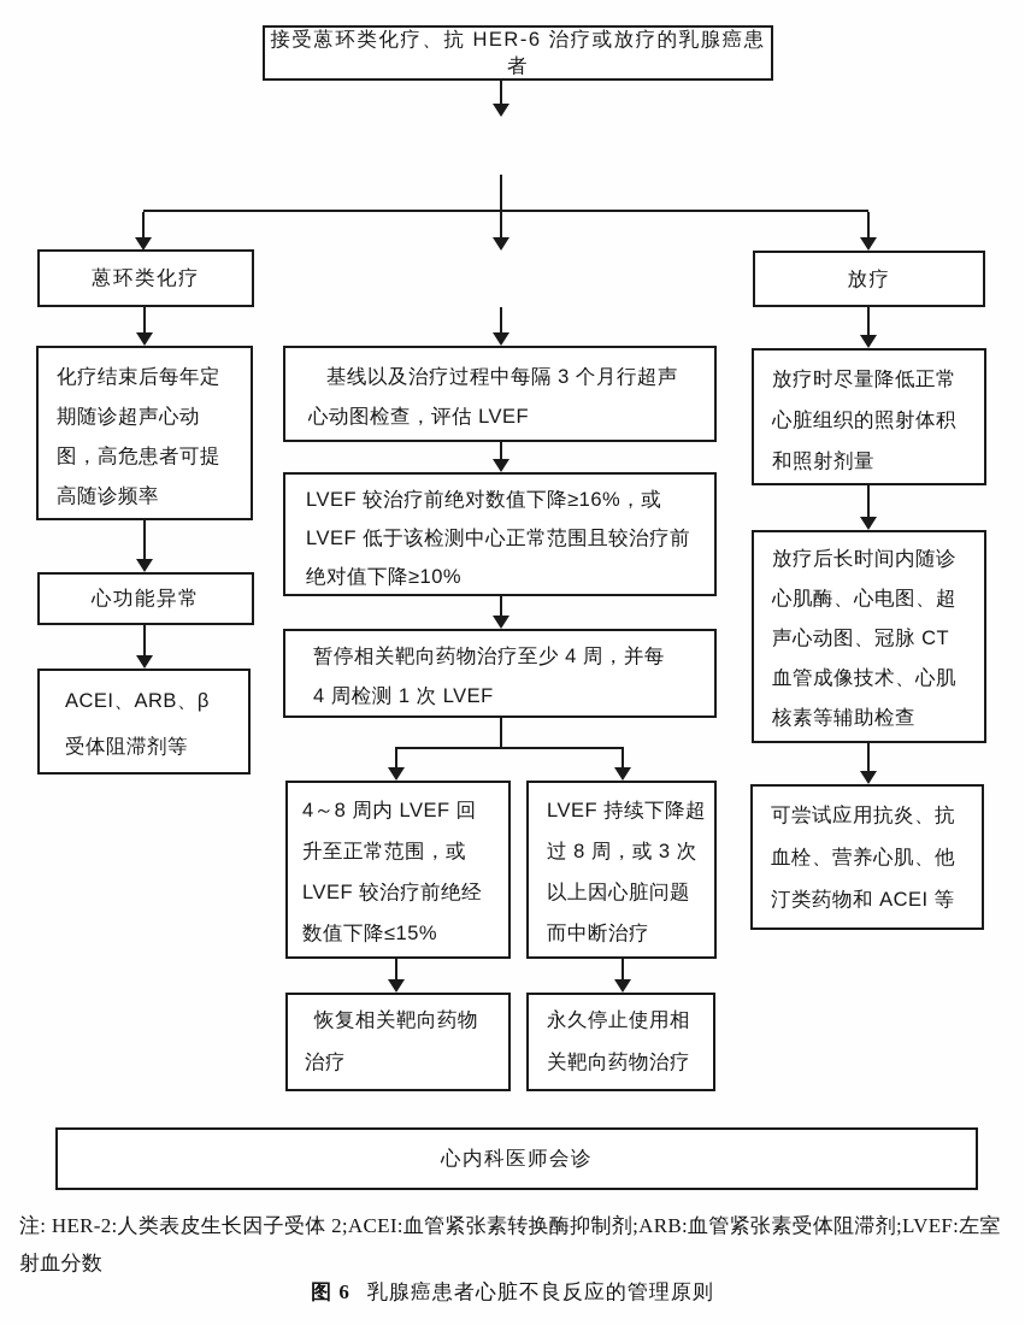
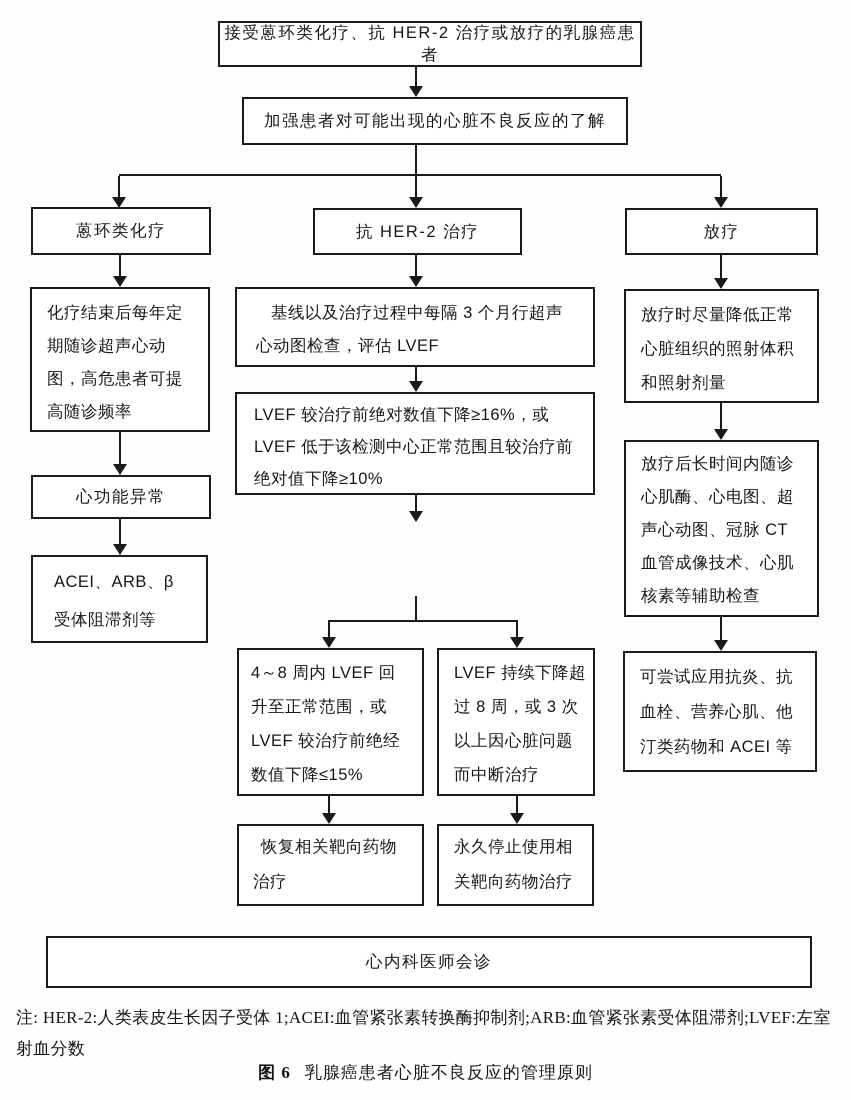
- 接受蒽环类化疗、抗 HER-6 治疗或放疗的乳腺癌患者
+ 接受蒽环类化疗、抗 HER-2 治疗或放疗的乳腺癌患者
+ 加强患者对可能出现的心脏不良反应的了解
  蒽环类化疗
+ 抗 HER-2 治疗
  放疗
  化疗结束后每年定
  期随诊超声心动
  图，高危患者可提
  高随诊频率
  心功能异常
  ACEI、ARB、β
  受体阻滞剂等
  基线以及治疗过程中每隔 3 个月行超声
  心动图检查，评估 LVEF
  LVEF 较治疗前绝对数值下降≥16%，或
  LVEF 低于该检测中心正常范围且较治疗前
  绝对值下降≥10%
- 暂停相关靶向药物治疗至少 4 周，并每
- 4 周检测 1 次 LVEF
  4～8 周内 LVEF 回
  升至正常范围，或
  LVEF 较治疗前绝经
  数值下降≤15%
  LVEF 持续下降超
  过 8 周，或 3 次
  以上因心脏问题
  而中断治疗
  恢复相关靶向药物
  治疗
  永久停止使用相
  关靶向药物治疗
  放疗时尽量降低正常
  心脏组织的照射体积
  和照射剂量
  放疗后长时间内随诊
  心肌酶、心电图、超
  声心动图、冠脉 CT
  血管成像技术、心肌
  核素等辅助检查
  可尝试应用抗炎、抗
  血栓、营养心肌、他
  汀类药物和 ACEI 等
  心内科医师会诊
- 注: HER-2:人类表皮生长因子受体 2;ACEI:血管紧张素转换酶抑制剂;ARB:血管紧张素受体阻滞剂;LVEF:左室射血分数
+ 注: HER-2:人类表皮生长因子受体 1;ACEI:血管紧张素转换酶抑制剂;ARB:血管紧张素受体阻滞剂;LVEF:左室射血分数
  图 6 乳腺癌患者心脏不良反应的管理原则
